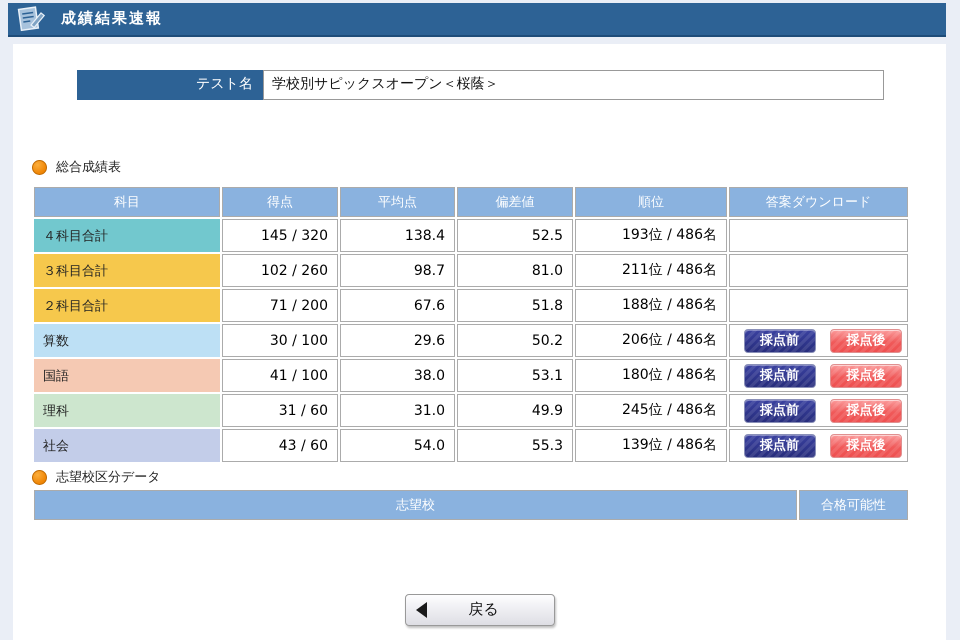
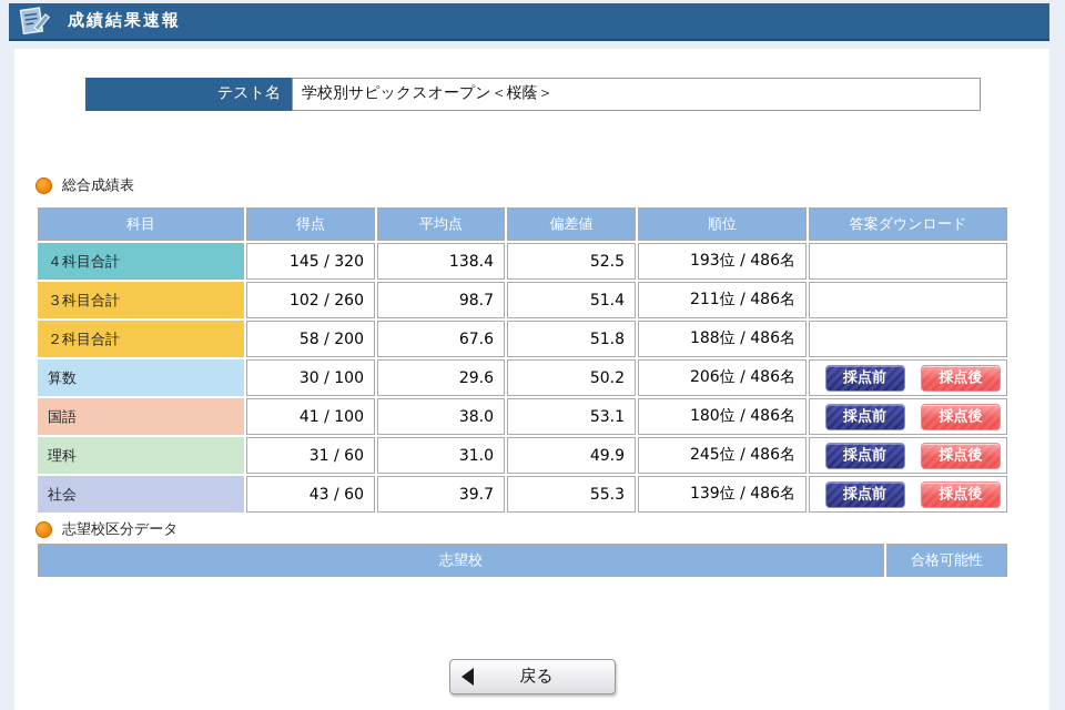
  成績結果速報
  テスト名
  学校別サピックスオープン＜桜蔭＞
  総合成績表
  科目	得点	平均点	偏差値	順位	答案ダウンロード
  ４科目合計	145 / 320	138.4	52.5	193位 / 486名
- ３科目合計	102 / 260	98.7	81.0	211位 / 486名
+ ３科目合計	102 / 260	98.7	51.4	211位 / 486名
- ２科目合計	71 / 200	67.6	51.8	188位 / 486名
+ ２科目合計	58 / 200	67.6	51.8	188位 / 486名
  算数	30 / 100	29.6	50.2	206位 / 486名	採点前 採点後
  国語	41 / 100	38.0	53.1	180位 / 486名	採点前 採点後
  理科	31 / 60	31.0	49.9	245位 / 486名	採点前 採点後
- 社会	43 / 60	54.0	55.3	139位 / 486名	採点前 採点後
+ 社会	43 / 60	39.7	55.3	139位 / 486名	採点前 採点後
  志望校区分データ
  志望校	合格可能性
  戻る
